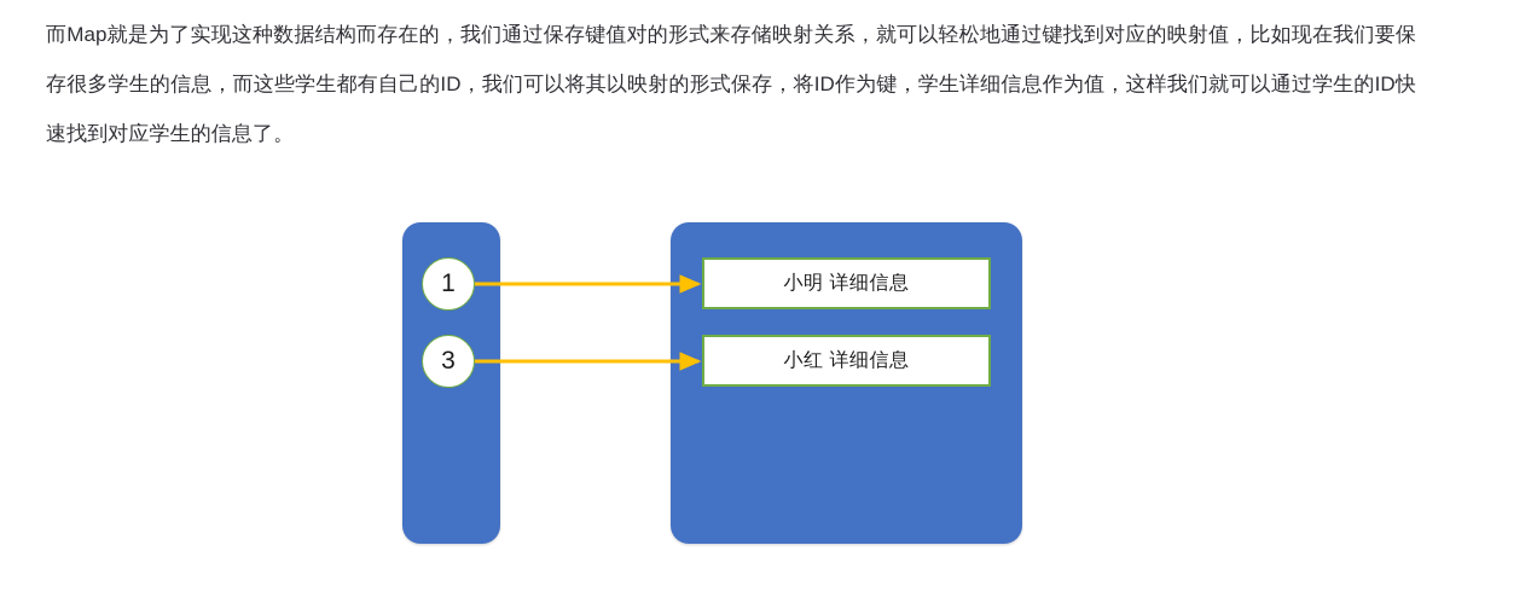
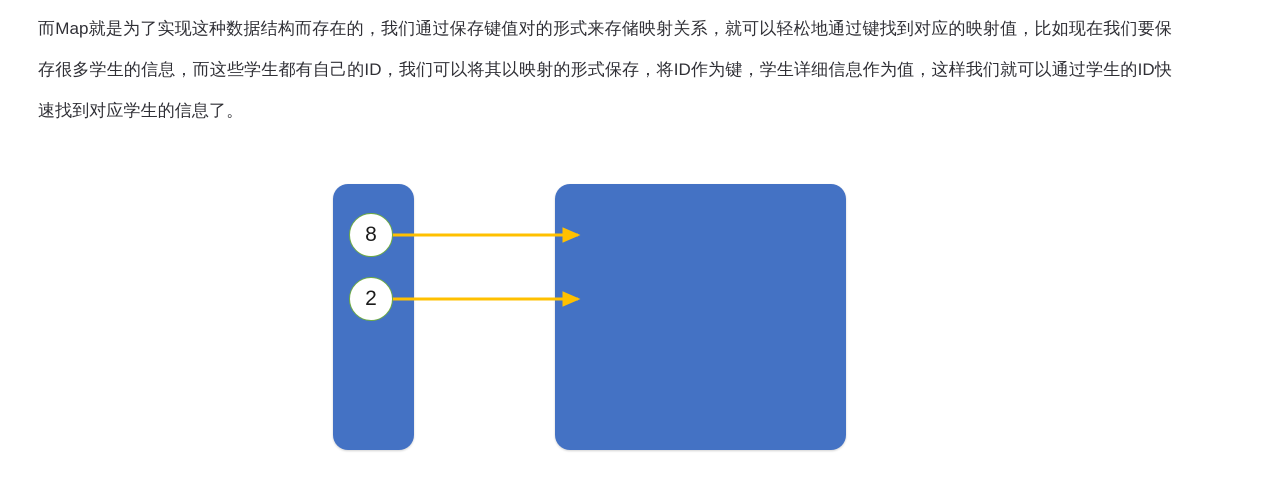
  而Map就是为了实现这种数据结构而存在的，我们通过保存键值对的形式来存储映射关系，就可以轻松地通过键找到对应的映射值，比如现在我们要保存很多学生的信息，而这些学生都有自己的ID，我们可以将其以映射的形式保存，将ID作为键，学生详细信息作为值，这样我们就可以通过学生的ID快速找到对应学生的信息了。
- 1
+ 8
- 3
+ 2
- 小明 详细信息
- 小红 详细信息
